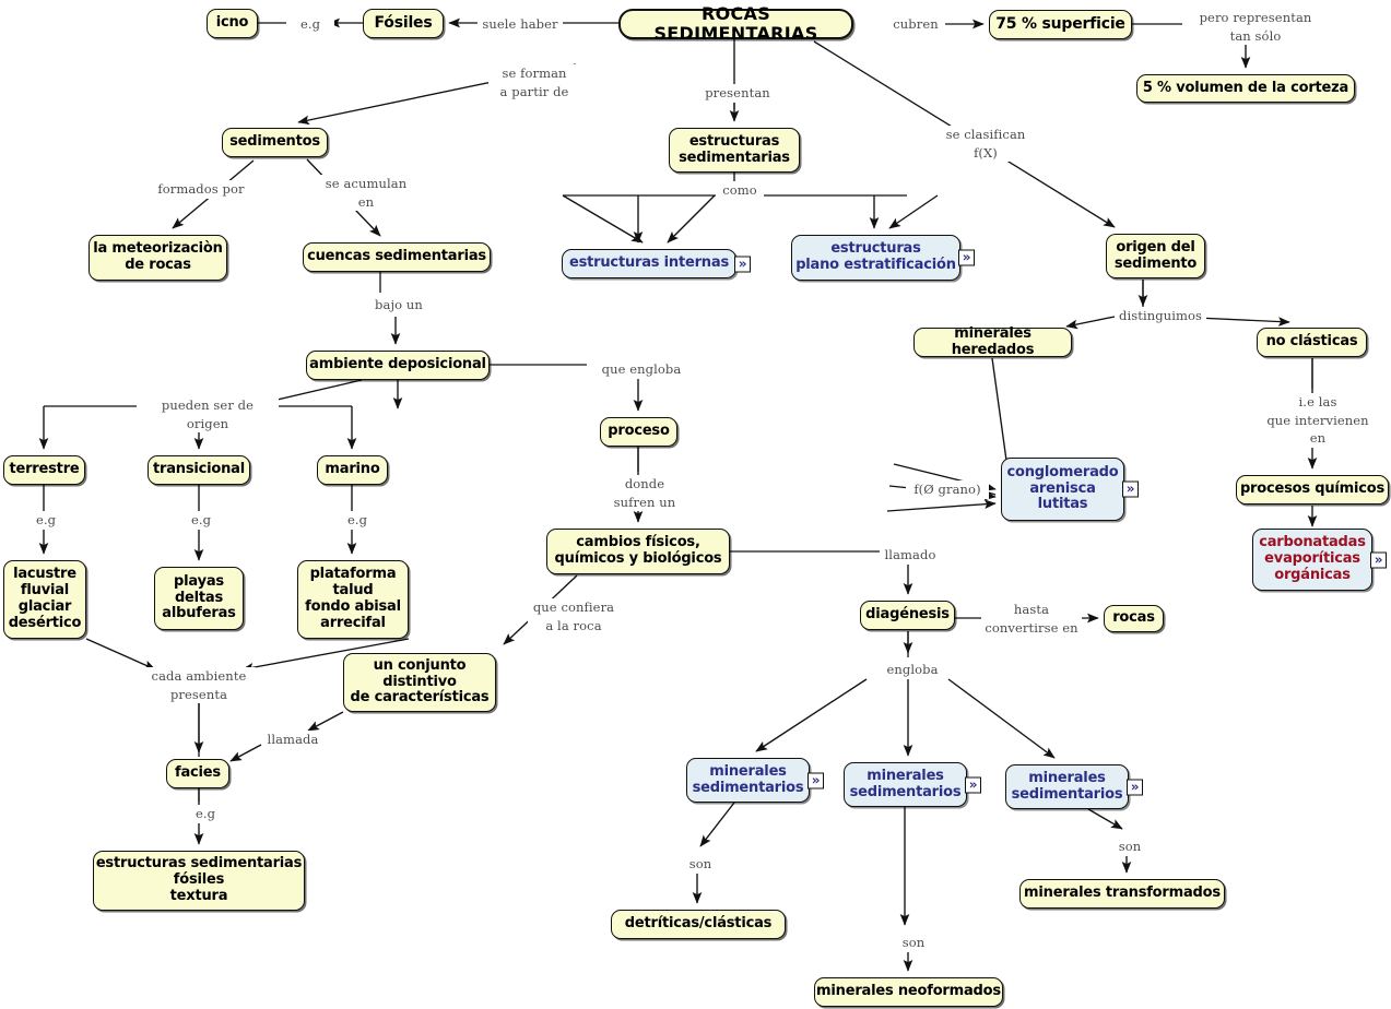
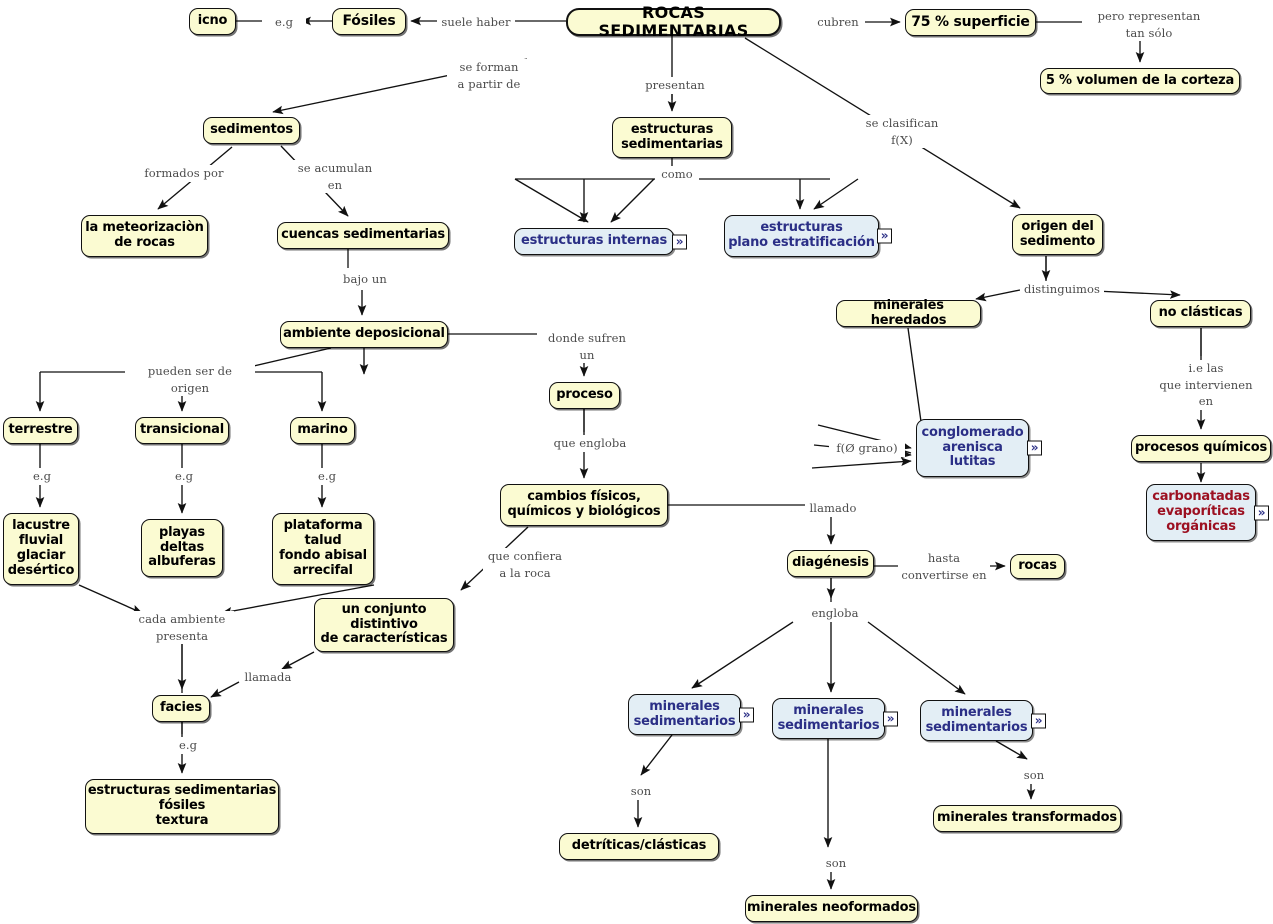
  icno
  Fósiles
  ROCAS SEDIMENTARIAS
  75 % superficie
  5 % volumen de la corteza
  sedimentos
  estructuras
  sedimentarias
  la meteorizaciòn
  de rocas
  cuencas sedimentarias
  estructuras internas
  »
  estructuras
  plano estratificación
  »
  origen del
  sedimento
  minerales heredados
  no clásticas
  ambiente deposicional
  proceso
  terrestre
  transicional
  marino
  procesos químicos
  conglomerado
  arenisca
  lutitas
  »
  cambios físicos,
  químicos y biológicos
  carbonatadas
  evaporíticas
  orgánicas
  »
  lacustre
  fluvial
  glaciar
  desértico
  playas
  deltas
  albuferas
  plataforma
  talud
  fondo abisal
  arrecifal
  diagénesis
  rocas
  un conjunto
  distintivo
  de características
  facies
  minerales
  sedimentarios
  »
  minerales
  sedimentarios
  »
  minerales
  sedimentarios
  »
  estructuras sedimentarias
  fósiles
  textura
  minerales transformados
  detríticas/clásticas
  minerales neoformados
  e.g
  suele haber
  cubren
  pero representan
  tan sólo
  se forman
  a partir de
  presentan
  se clasifican
  f(X)
  formados por
  se acumulan
  en
  como
  bajo un
  distinguimos
- que engloba
+ donde sufren un
  pueden ser de origen
  i.e las
  que intervienen en
  e.g
  e.g
  e.g
  f(Ø grano)
- donde sufren un
+ que engloba
  llamado
  hasta
  convertirse en
  que confiera
  a la roca
  engloba
  cada ambiente
  presenta
  llamada
  e.g
  son
  son
  son
